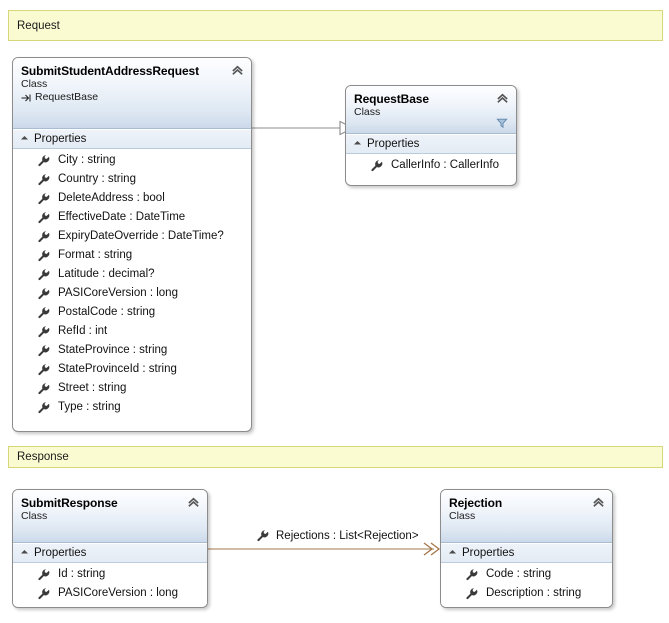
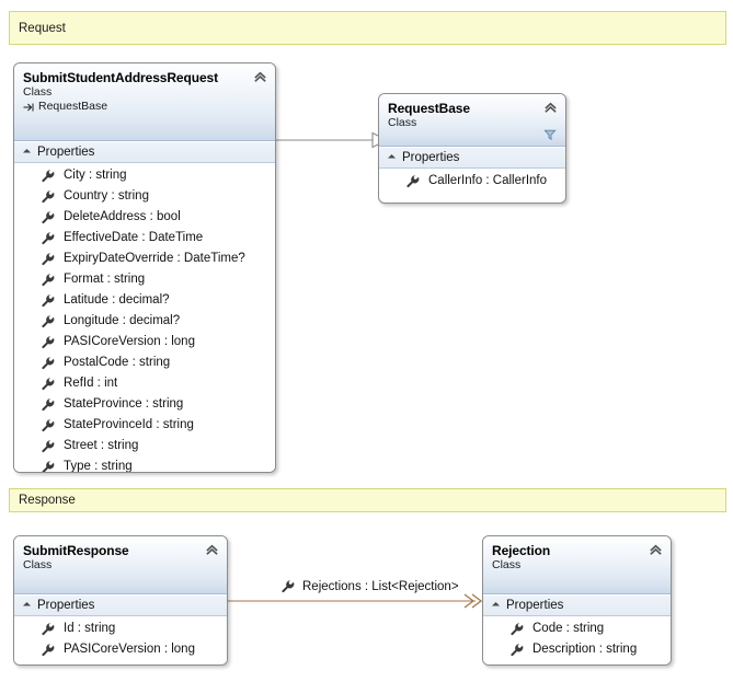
  Request
  Response
  Rejections : List<Rejection>
  SubmitStudentAddressRequest
  Class
  RequestBase
  Properties
  City : string
  Country : string
  DeleteAddress : bool
  EffectiveDate : DateTime
  ExpiryDateOverride : DateTime?
  Format : string
  Latitude : decimal?
+ Longitude : decimal?
  PASICoreVersion : long
  PostalCode : string
  RefId : int
  StateProvince : string
  StateProvinceId : string
  Street : string
  Type : string
  RequestBase
  Class
  Properties
  CallerInfo : CallerInfo
  SubmitResponse
  Class
  Properties
  Id : string
  PASICoreVersion : long
  Rejection
  Class
  Properties
  Code : string
  Description : string
